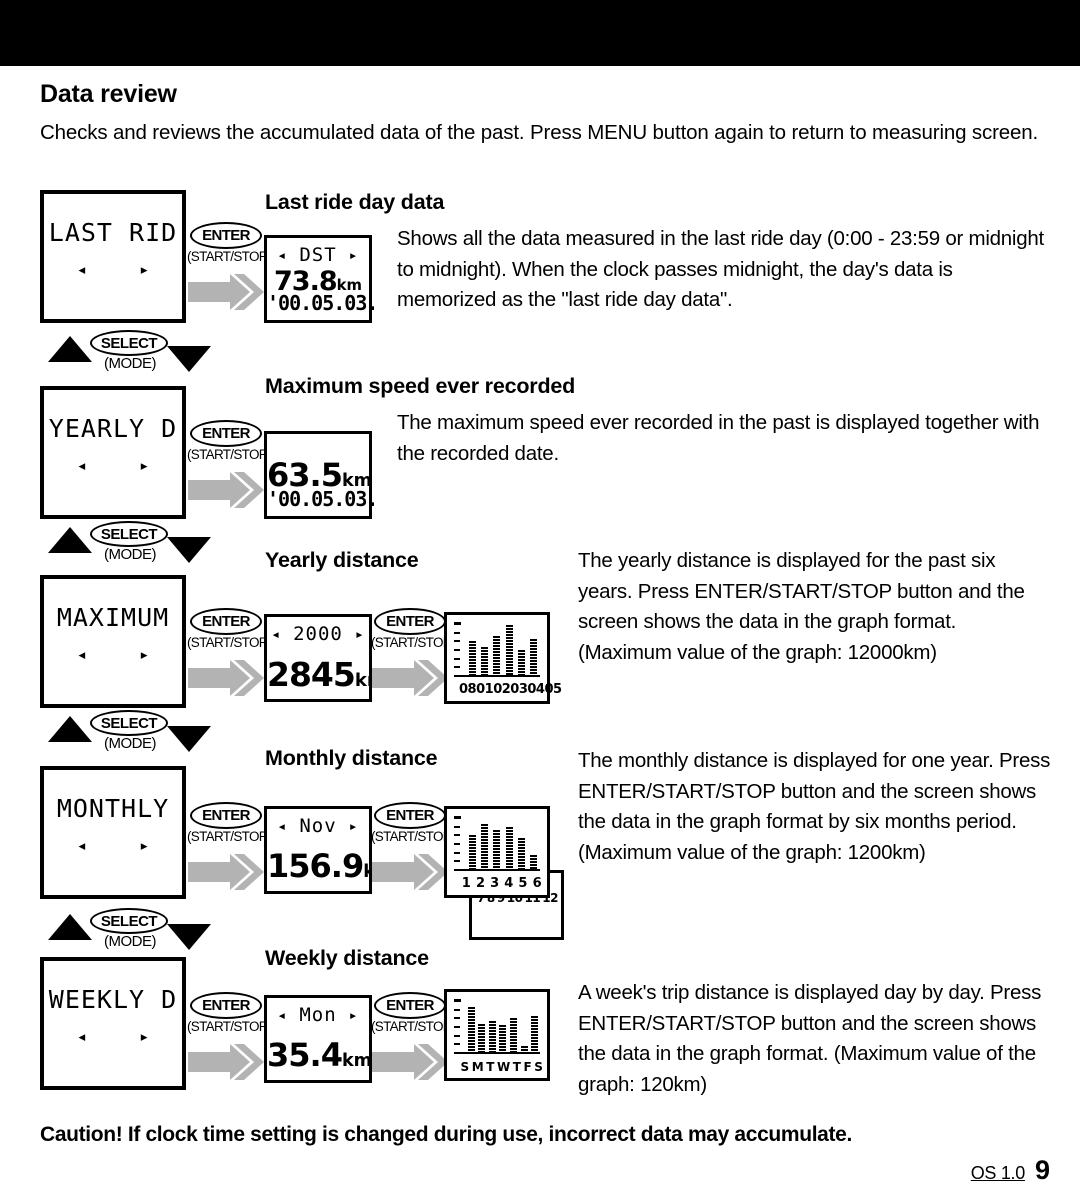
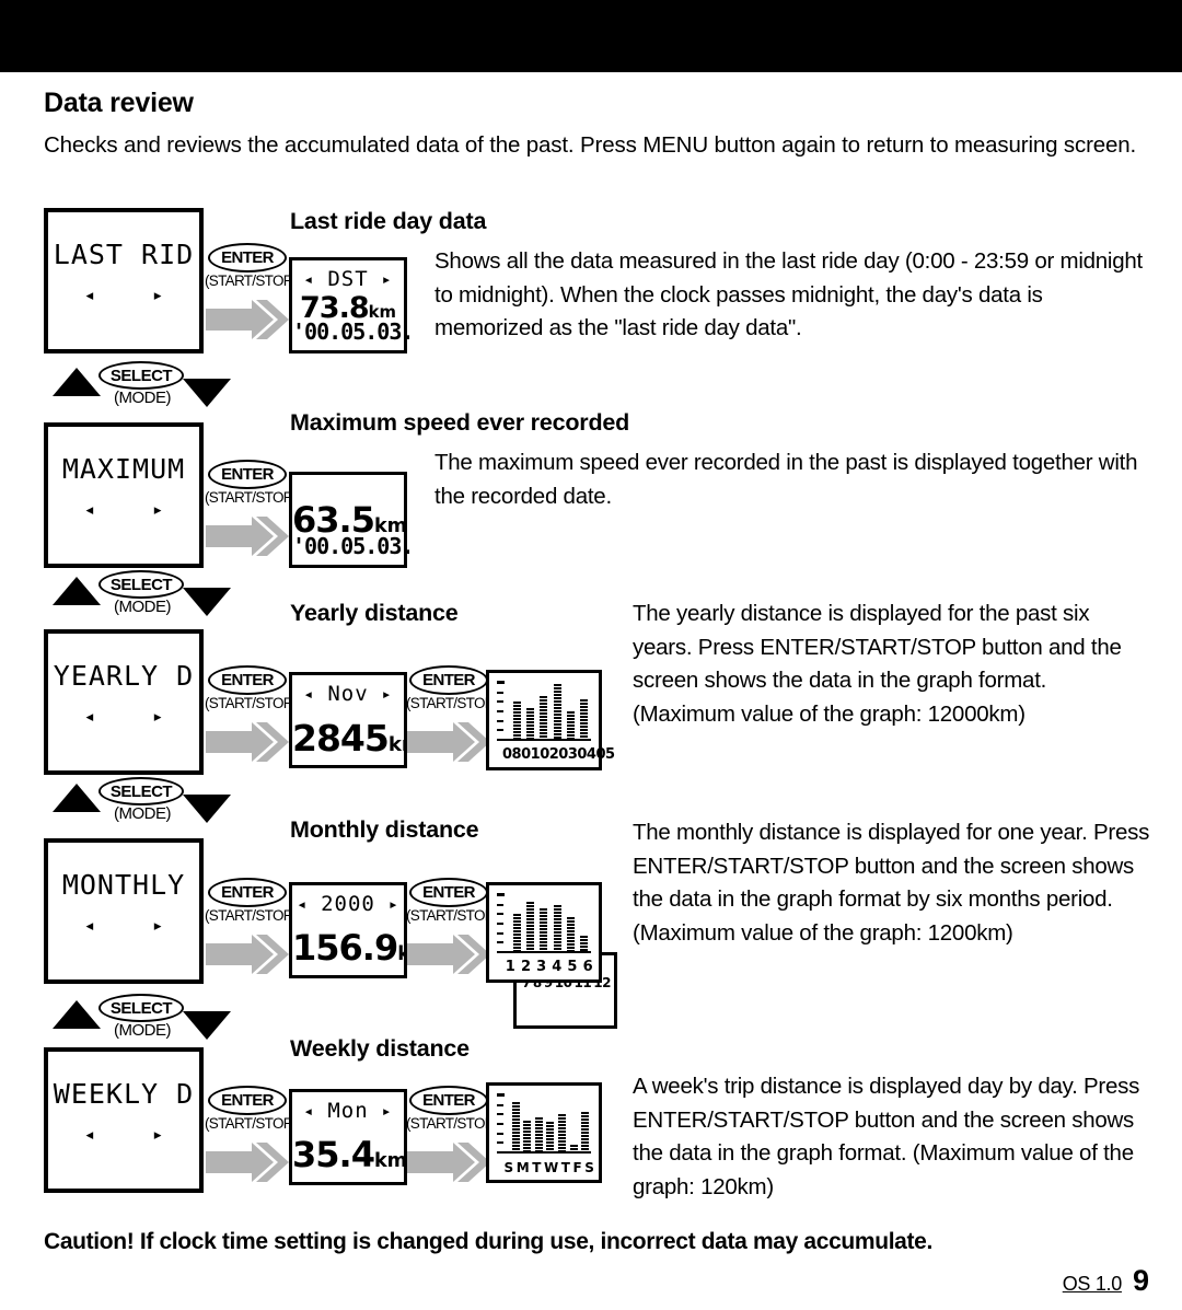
  Data review
  Checks and reviews the accumulated data of the past. Press MENU button again to return to measuring screen.
  LAST RID
  ◂
  ▸
  ENTER
  (START/STOP
  ◂
  DST
  ▸
  73.8km
  '00.05.03.
  Last ride day data
  Shows all the data measured in the last ride day (0:00 - 23:59 or midnight to midnight). When the clock passes midnight, the day's data is memorized as the "last ride day data".
  SELECT
  (MODE)
- YEARLY D
+ MAXIMUM
  ◂
  ▸
  ENTER
  (START/STOP
  63.5km
  '00.05.03.
  Maximum speed ever recorded
  The maximum speed ever recorded in the past is displayed together with the recorded date.
  SELECT
  (MODE)
- MAXIMUM
+ YEARLY D
  ◂
  ▸
  ENTER
  (START/STOP
  ◂
- 2000
+ Nov
  ▸
  2845k
  ENTER
  (START/STO
  08
  01
  02
  03
  04
  05
  Yearly distance
  The yearly distance is displayed for the past six years. Press ENTER/START/STOP button and the screen shows the data in the graph format. (Maximum value of the graph: 12000km)
  SELECT
  (MODE)
  MONTHLY
  ◂
  ▸
  ENTER
  (START/STOP
  ◂
- Nov
+ 2000
  ▸
  156.9k
  ENTER
  (START/STO
  7
  8
  9
  10
  11
  12
  1
  2
  3
  4
  5
  6
  Monthly distance
  The monthly distance is displayed for one year. Press ENTER/START/STOP button and the screen shows the data in the graph format by six months period. (Maximum value of the graph: 1200km)
  SELECT
  (MODE)
  WEEKLY D
  ◂
  ▸
  ENTER
  (START/STOP
  ◂
  Mon
  ▸
  35.4km
  ENTER
  (START/STO
  S
  M
  T
  W
  T
  F
  S
  Weekly distance
  A week's trip distance is displayed day by day. Press ENTER/START/STOP button and the screen shows the data in the graph format. (Maximum value of the graph: 120km)
  Caution! If clock time setting is changed during use, incorrect data may accumulate.
  OS 1.0
  9
